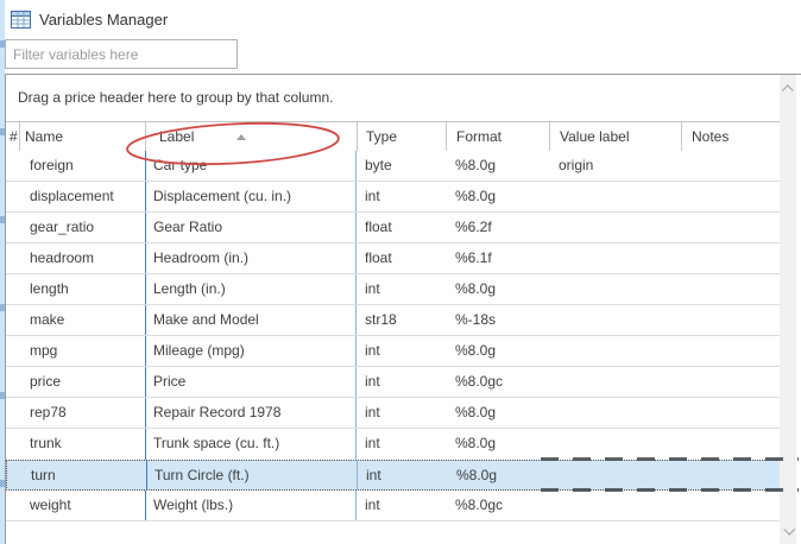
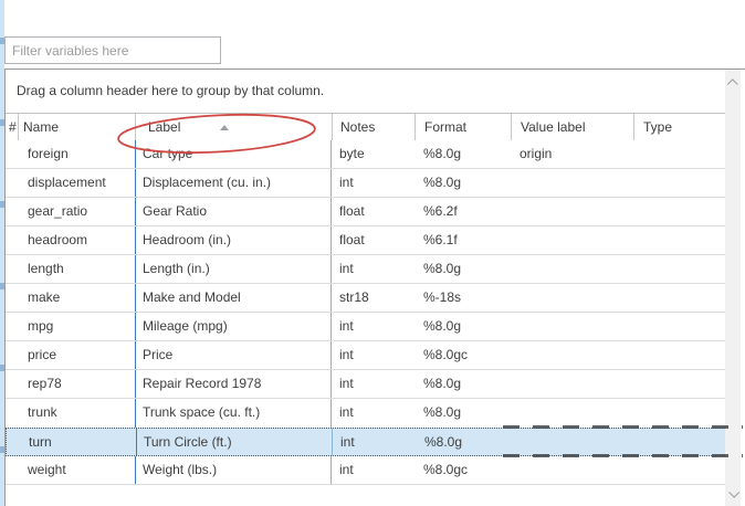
- Variables Manager
  Filter variables here
- Drag a price header here to group by that column.
+ Drag a column header here to group by that column.
  #
  Name
  Label
- Type
+ Notes
  Format
  Value label
- Notes
+ Type
  foreign
  Car typ
  byte
  %8.0g
  origin
  displacement
  Displacement (cu. in.)
  int
  %8.0g
  gear_ratio
  Gear Ratio
  float
  %6.2f
  headroom
  Headroom (in.)
  float
  %6.1f
  length
  Length (in.)
  int
  %8.0g
  make
  Make and Model
  str18
  %-18s
  mpg
  Mileage (mpg)
  int
  %8.0g
  price
  Price
  int
  %8.0gc
  rep78
  Repair Record 1978
  int
  %8.0g
  trunk
  Trunk space (cu. ft.)
  int
  %8.0g
  turn
  Turn Circle (ft.)
  int
  %8.0g
  weight
  Weight (lbs.)
  int
  %8.0gc
